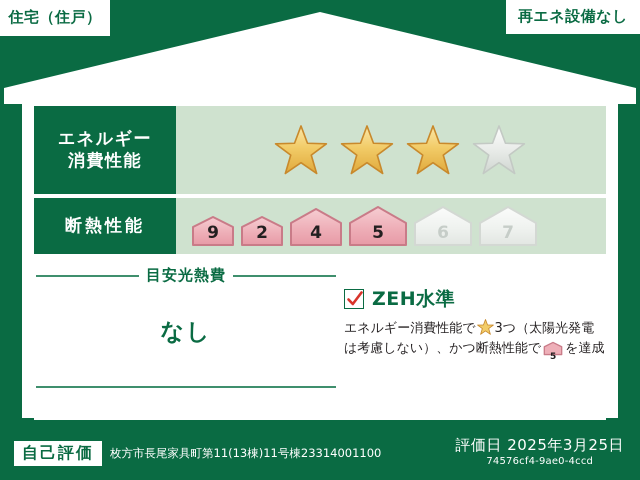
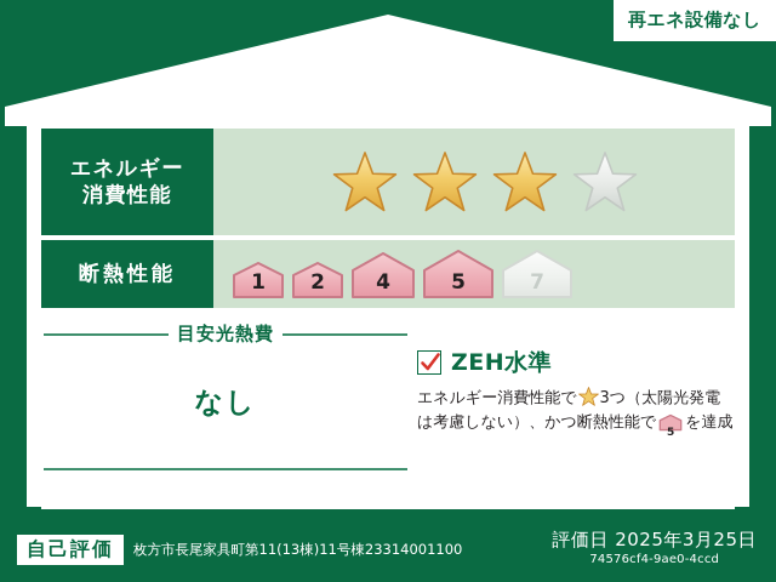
- 住宅（住戸）
  再エネ設備なし
  エネルギー
  消費性能
  断熱性能
- 9
+ 1
  2
  4
  5
- 6
  7
  目安光熱費
  なし
  ZEH水準
  エネルギー消費性能で 3つ（太陽光発電
  は考慮しない）、かつ断熱性能で
  5
  を達成
  自己評価
  枚方市長尾家具町第11(13棟)11号棟23314001100
  評価日 2025年3月25日
  74576cf4-9ae0-4ccd
